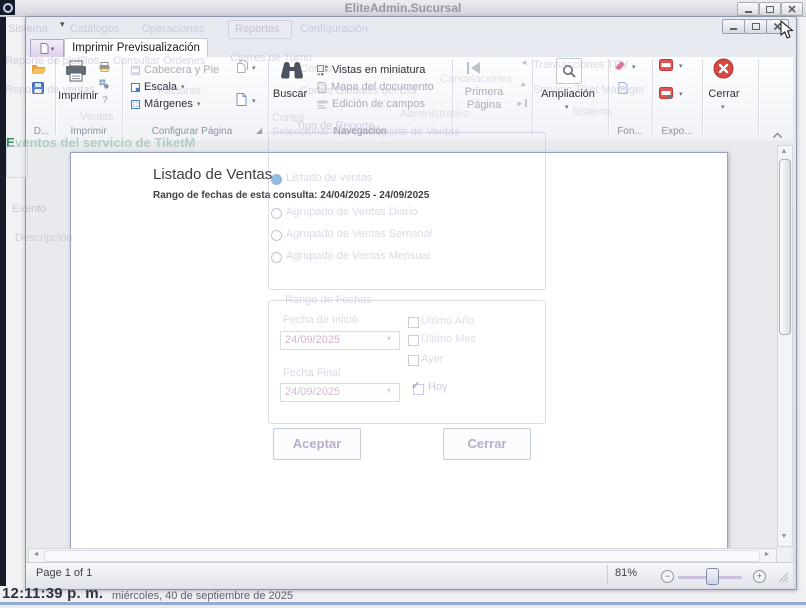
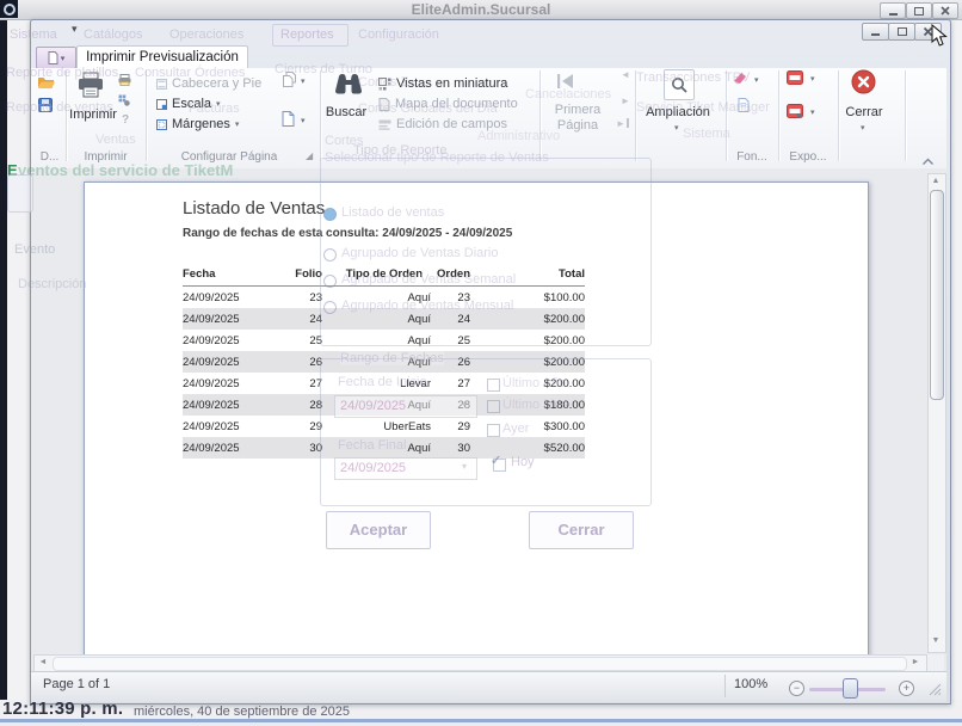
  EliteAdmin.Sucursal
  ▾
  Imprimir Previsualización
  D...
  Imprimir
  ?
  Imprimir
  Cabecera y Pie
  Escala
  Márgenes
  Configurar Página
  ◢
  Buscar
  Vistas en miniatura
  Mapa del documento
  Edición de campos
- Navegación
  Primera Página
  ◄
  ►
  ►
  Ampliación
  Fon...
  Expo...
  Cerrar
  Listado de Ventas
- Rango de fechas de esta consulta: 24/04/2025 - 24/09/2025
+ Rango de fechas de esta consulta: 24/09/2025 - 24/09/2025
+ Fecha	Folio	Tipo de Orden	Orden	Total
+ 24/09/2025	23	Aquí	23	$100.00
+ 24/09/2025	24	Aquí	24	$200.00
+ 24/09/2025	25	Aquí	25	$200.00
+ 24/09/2025	26	Aquí	26	$200.00
+ 24/09/2025	27	Llevar	27	$200.00
+ 24/09/2025	28	Aquí	28	$180.00
+ 24/09/2025	29	UberEats	29	$300.00
+ 24/09/2025	30	Aquí	30	$520.00
  Page 1 of 1
- 81%
+ 100%
  −
  +
  12:11:39 p. m.
  miércoles, 40 de septiembre de 2025
  Sistema
  Catálogos
  Operaciones
  Reportes
  Configuración
  Reporte de platillos
  Consultar Órdenes
  Cierres de Turno
  Reporte de ventas
  Facturas
  Ventas
  Cortes Z
  Cortes Globales del Día
  Cortes
  Transacciones TPV
  Servicio Tiket Manager
  Sistema
  Administrativo
  Cancelaciones
  Seleccionar tipo de Reporte de Ventas
  E
  ventos del servicio de TiketM
  Evento
  Descripción
  Tipo de Reporte
  Listado de ventas
  Agrupado de Ventas Diario
  Agrupado de Ventas Semanal
  Agrupado de Ventas Mensual
  Rango de Fechas
  Fecha de Inicio
  24/09/2025
  ▾
  Último Año
  Último Mes
  Ayer
  Fecha Final
  24/09/2025
  ▾
  ✓
  Hoy
  Aceptar
  Cerrar
